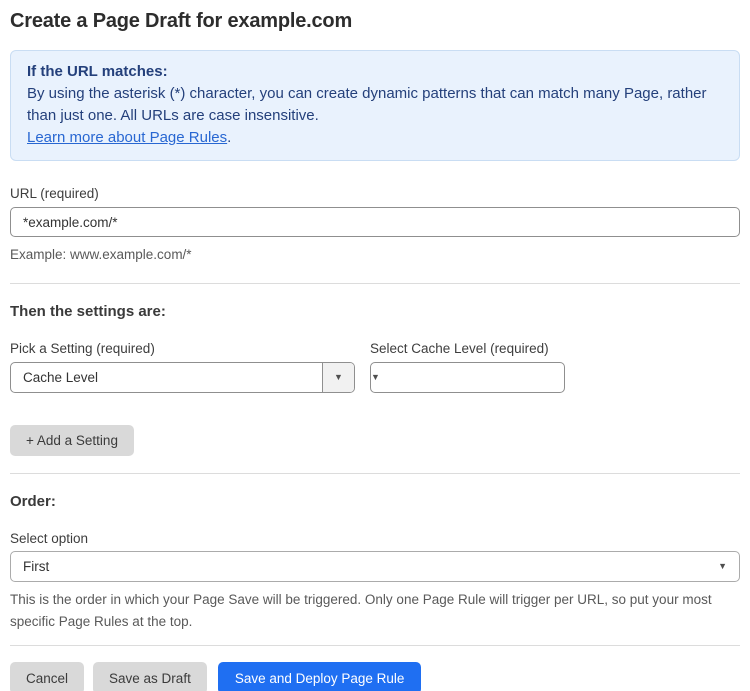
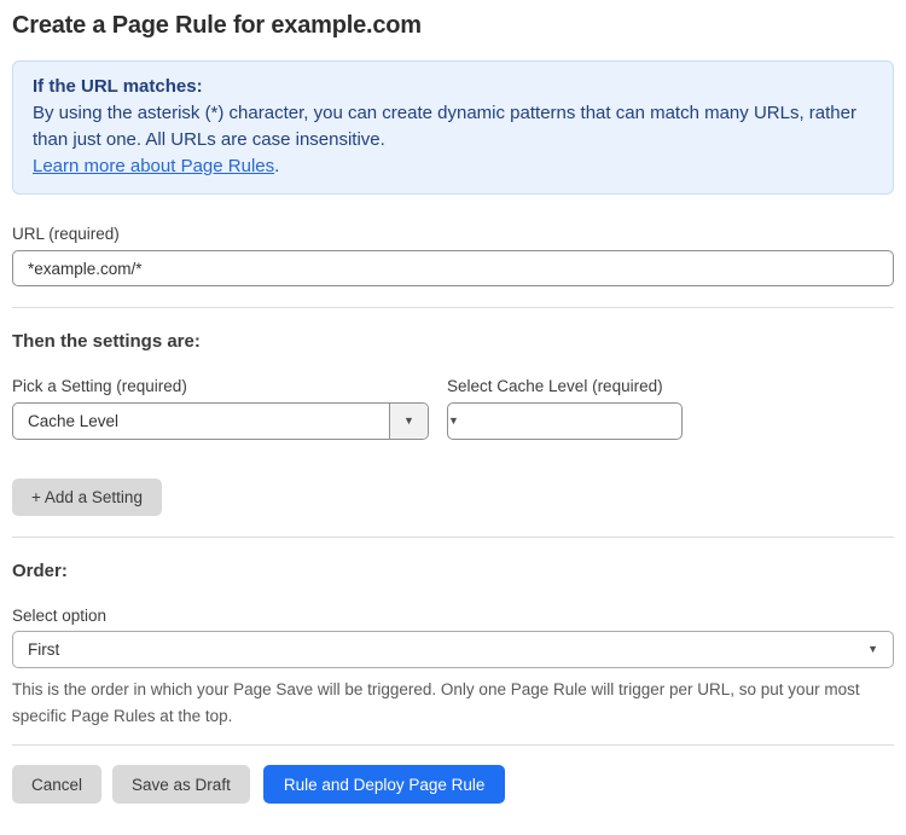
- Create a Page Draft for example.com
+ Create a Page Rule for example.com
  If the URL matches:
- By using the asterisk (*) character, you can create dynamic patterns that can match many Page, rather than just one. All URLs are case insensitive.
+ By using the asterisk (*) character, you can create dynamic patterns that can match many URLs, rather than just one. All URLs are case insensitive.
  Learn more about Page Rules.
  URL (required)
  *example.com/*
- Example: www.example.com/*
  Then the settings are:
  Pick a Setting (required)
  Cache Level
  ▼
  Select Cache Level (required)
  ▼
  + Add a Setting
  Order:
  Select option
  First
  ▼
  This is the order in which your Page Save will be triggered. Only one Page Rule will trigger per URL, so put your most specific Page Rules at the top.
  Cancel
  Save as Draft
- Save and Deploy Page Rule
+ Rule and Deploy Page Rule
